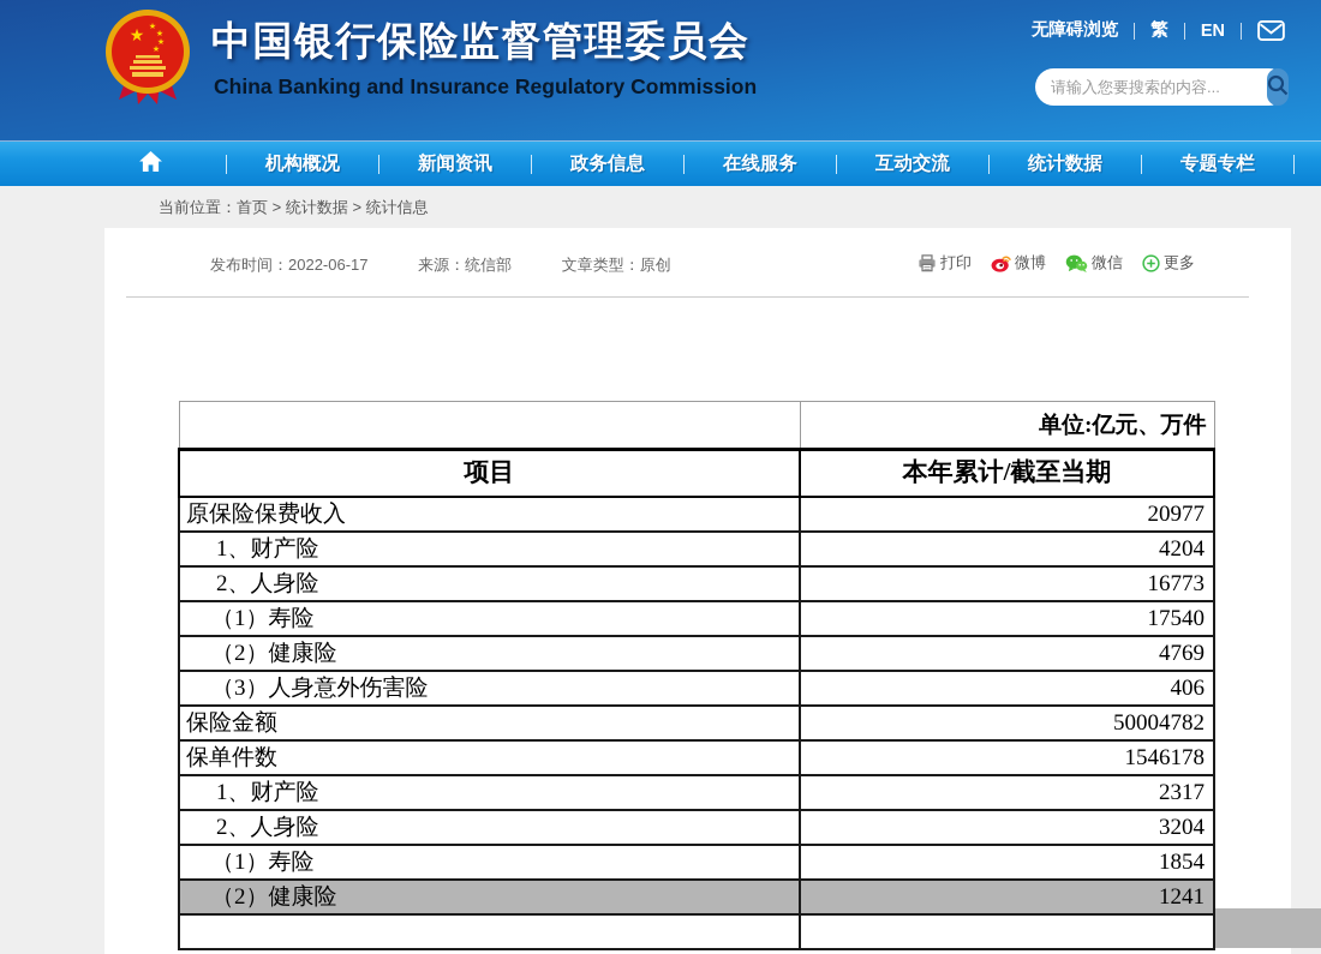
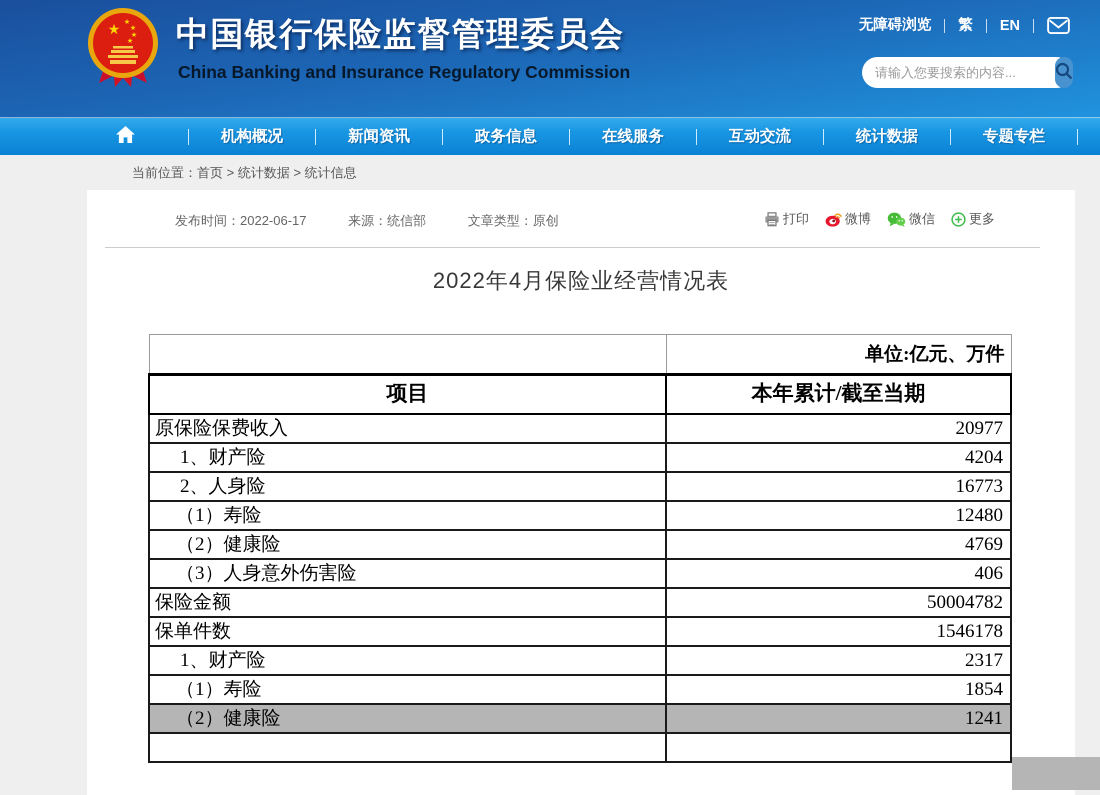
  ★
  中国银行保险监督管理委员会
  China Banking and Insurance Regulatory Commission
  无障碍浏览
  繁
  EN
  请输入您要搜索的内容...
  机构概况
  新闻资讯
  政务信息
  在线服务
  互动交流
  统计数据
  专题专栏
  当前位置：首页 > 统计数据 > 统计信息
  发布时间：2022-06-17 来源：统信部 文章类型：原创
  打印
  微博
  微信
  更多
+ 2022年4月保险业经营情况表
  	单位:亿元、万件
  项目	本年累计/截至当期
  原保险保费收入	20977
  1、财产险	4204
  2、人身险	16773
- （1）寿险	17540
+ （1）寿险	12480
  （2）健康险	4769
  （3）人身意外伤害险	406
  保险金额	50004782
  保单件数	1546178
  1、财产险	2317
- 2、人身险	3204
  （1）寿险	1854
  （2）健康险	1241
